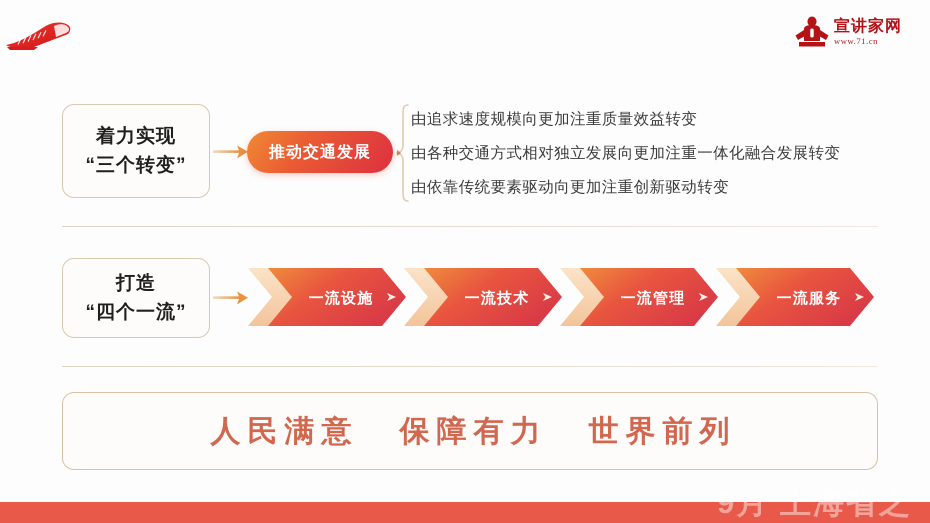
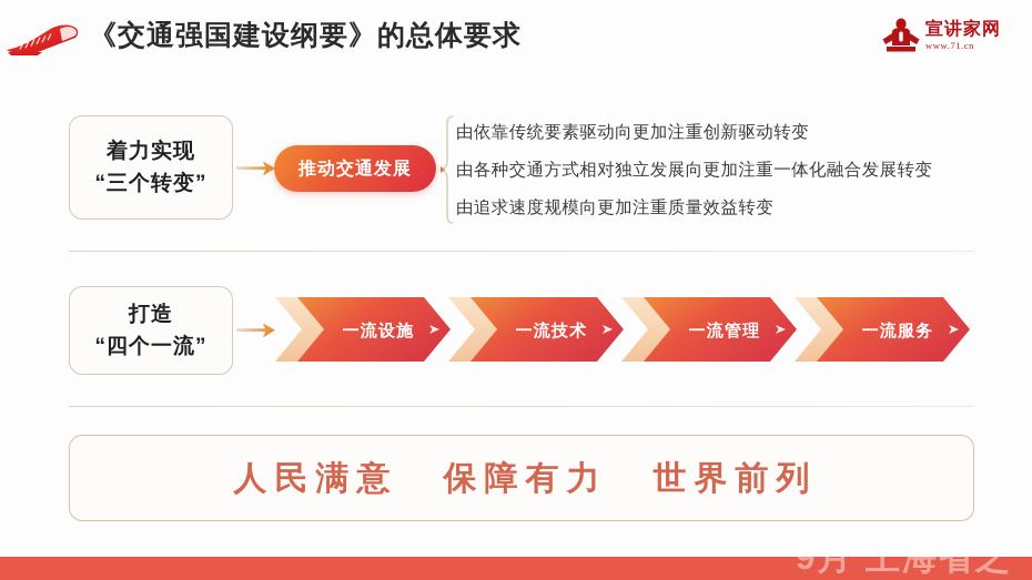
+ 《交通强国建设纲要》的总体要求
  宣讲家网
  www.71.cn
  着力实现
  “三个转变”
  推动交通发展
- 由追求速度规模向更加注重质量效益转变
+ 由依靠传统要素驱动向更加注重创新驱动转变
  由各种交通方式相对独立发展向更加注重一体化融合发展转变
- 由依靠传统要素驱动向更加注重创新驱动转变
+ 由追求速度规模向更加注重质量效益转变
  打造
  “四个一流”
  一流设施
  一流技术
  一流管理
  一流服务
  人民满意
  保障有力
  世界前列
  9月 上海省之
